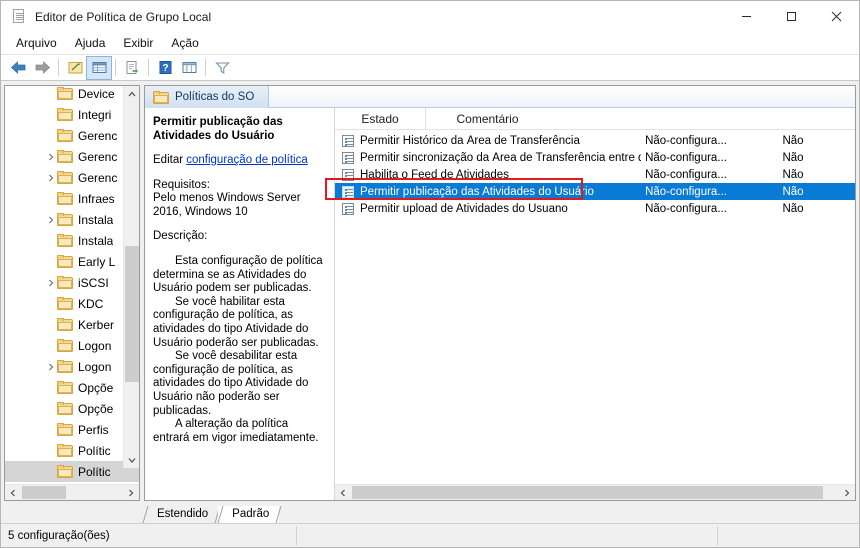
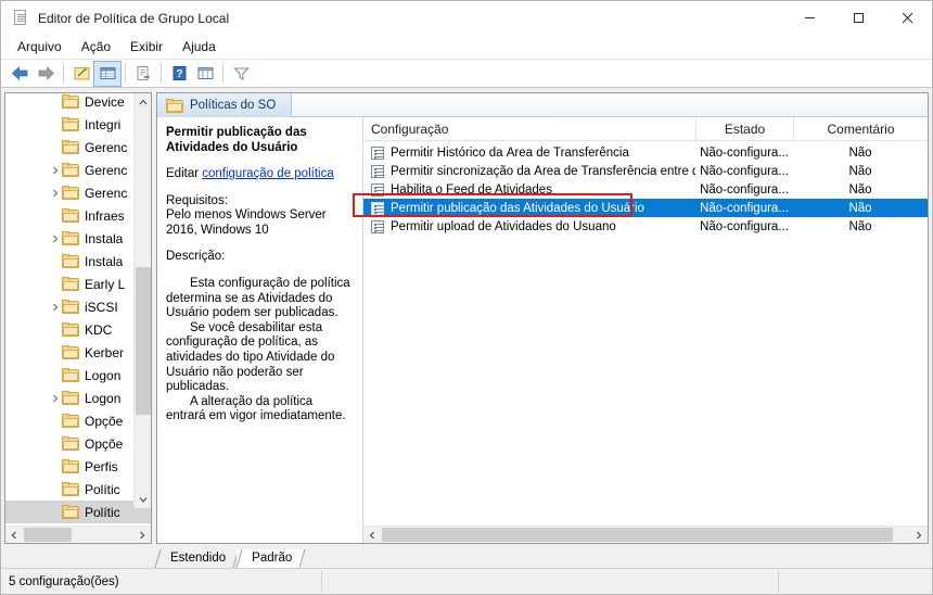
  Editor de Política de Grupo Local
  Arquivo
- Ajuda
+ Ação
  Exibir
- Ação
+ Ajuda
  ?
  Device
  Integri
  Gerenc
  Gerenc
  Gerenc
  Infraes
  Instala
  Instala
  Early L
  iSCSI
  KDC
  Kerber
  Logon
  Logon
  Opçõe
  Opçõe
  Perfis
  Polític
  Polític
  Políticas do SO
  Permitir publicação das Atividades do Usuário
  Editar configuração de política
  Requisitos:
  Pelo menos Windows Server 2016, Windows 10
  Descrição:
  Esta configuração de política determina se as Atividades do Usuário podem ser publicadas.
- Se você habilitar esta configuração de política, as atividades do tipo Atividade do Usuário poderão ser publicadas.
  Se você desabilitar esta configuração de política, as atividades do tipo Atividade do Usuário não poderão ser publicadas.
  A alteração da política entrará em vigor imediatamente.
+ Configuração
  Estado
  Comentário
  Permitir Histórico da Área de Transferência
  Não-configura...
  Não
  Permitir sincronização da Área de Transferência entre
  Não-configura...
  Não
  Habilita o Feed de Atividades
  Não-configura...
  Não
  Permitir publicação das Atividades do Usuário
  Não-configura...
  Não
  Permitir upload de Atividades do Usuano
  Não-configura...
  Não
  Estendido
  Padrão
  5 configuração(ões)
